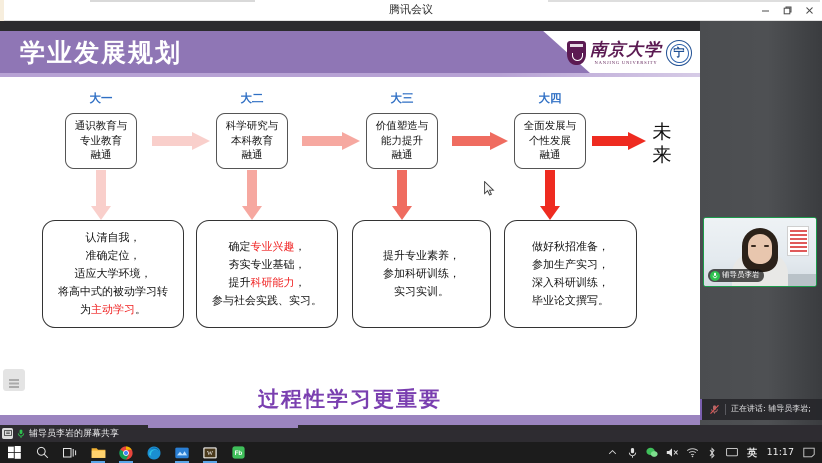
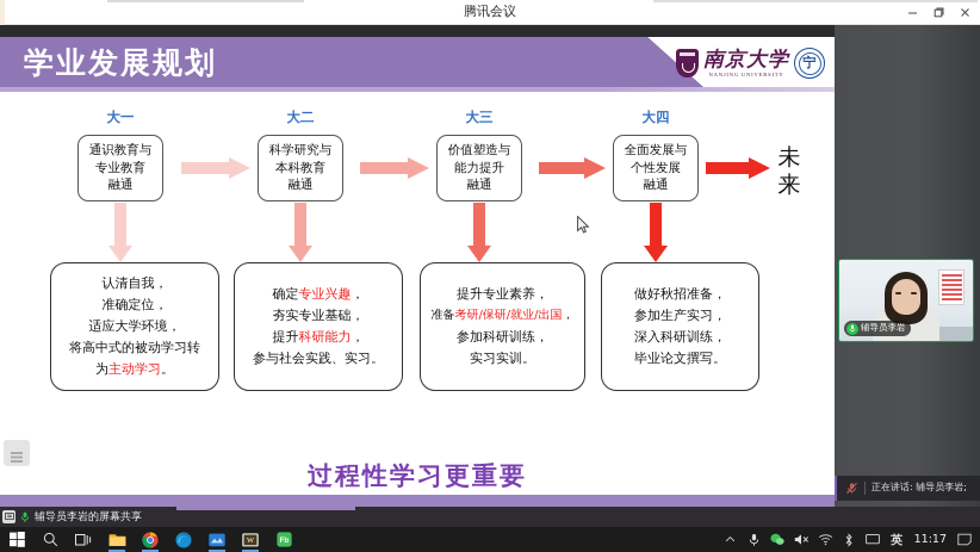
  腾讯会议
  学业发展规划
  南京大学
  宁
  大一
  大二
  大三
  大四
  通识教育与
  专业教育
  融通
  科学研究与
  本科教育
  融通
  价值塑造与
  能力提升
  融通
  全面发展与
  个性发展
  融通
  未来
  认清自我，
  准确定位，
  适应大学环境，
  将高中式的被动学习转
  为主动学习。
  确定专业兴趣，
  夯实专业基础，
  提升科研能力，
  参与社会实践、实习。
  提升专业素养，
+ 准备考研/保研/就业/出国，
  参加科研训练，
  实习实训。
  做好秋招准备，
  参加生产实习，
  深入科研训练，
  毕业论文撰写。
  过程性学习更重要
  辅导员李岩
  正在讲话: 辅导员李岩;
  辅导员李岩的屏幕共享
  英
  11:17
